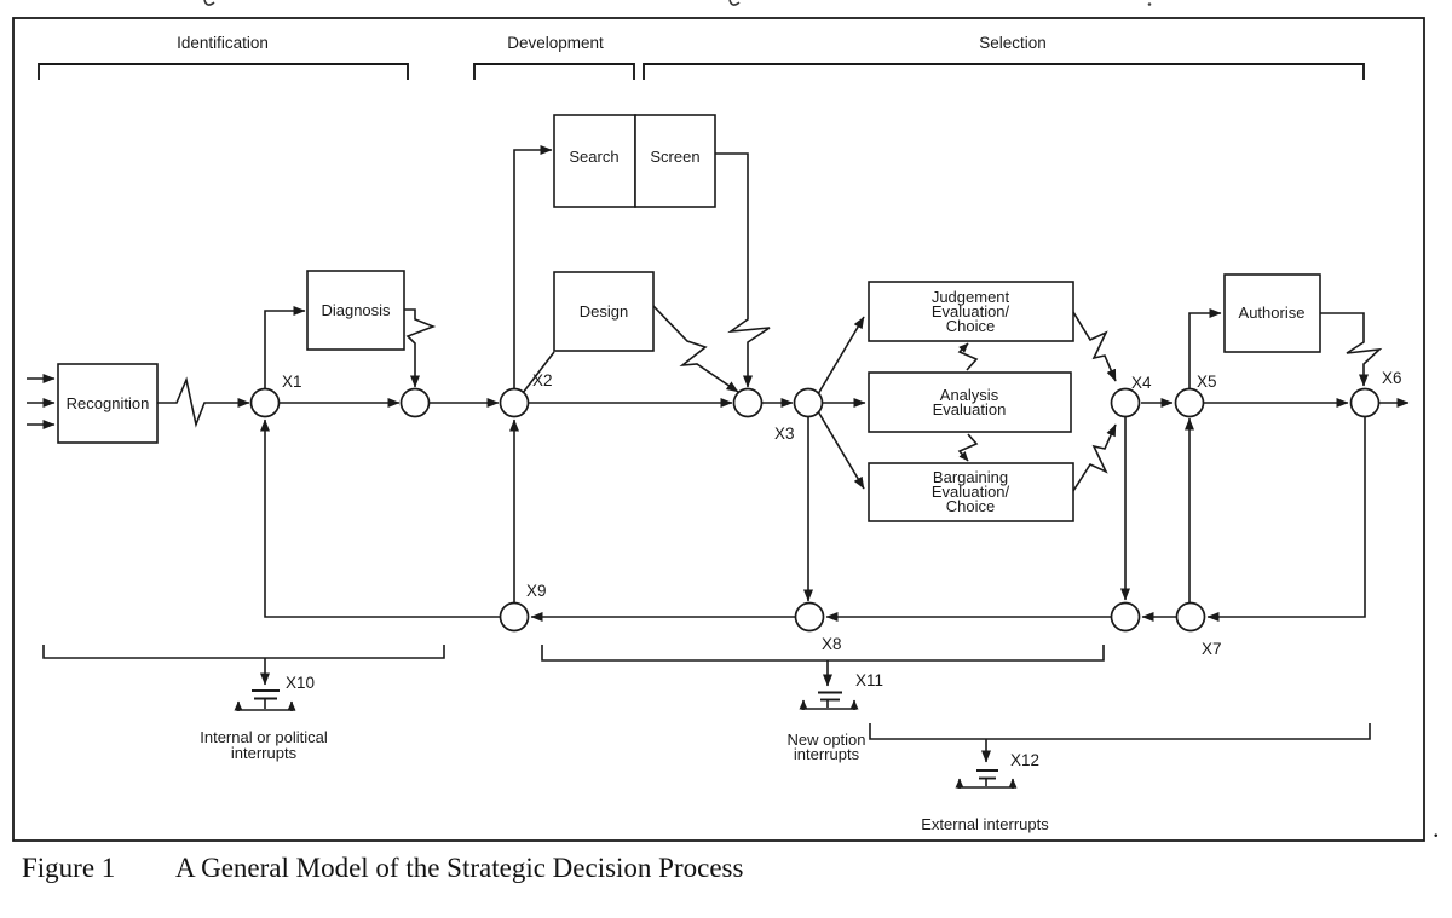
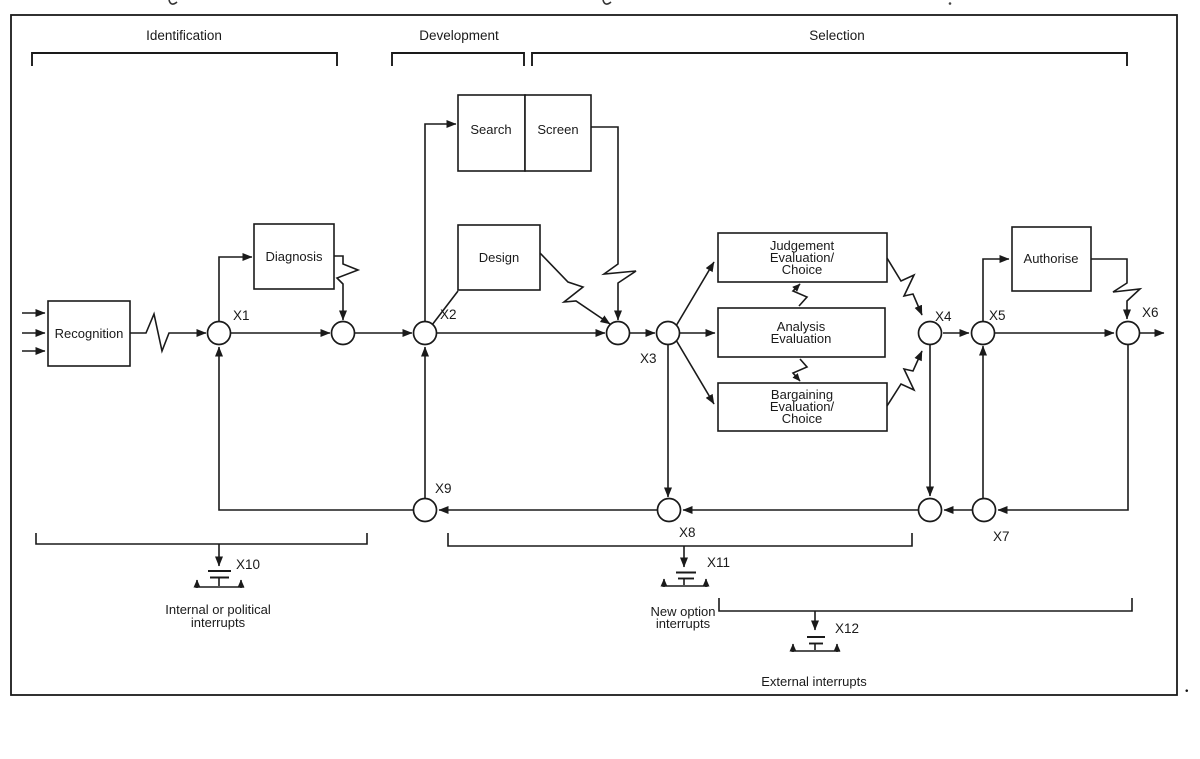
  Identification
  Development
  Selection
  Recognition
  Diagnosis
  Search
  Screen
  Design
  Judgement
  Evaluation/
  Choice
  Analysis
  Evaluation
  Bargaining
  Evaluation/
  Choice
  Authorise
  X1
  X2
  X3
  X4
  X5
  X6
  X7
  X8
  X9
  X10
  Internal or political
  interrupts
  X11
  New option
  interrupts
  X12
  External interrupts
- Figure 1 A General Model of the Strategic Decision Process
  .
